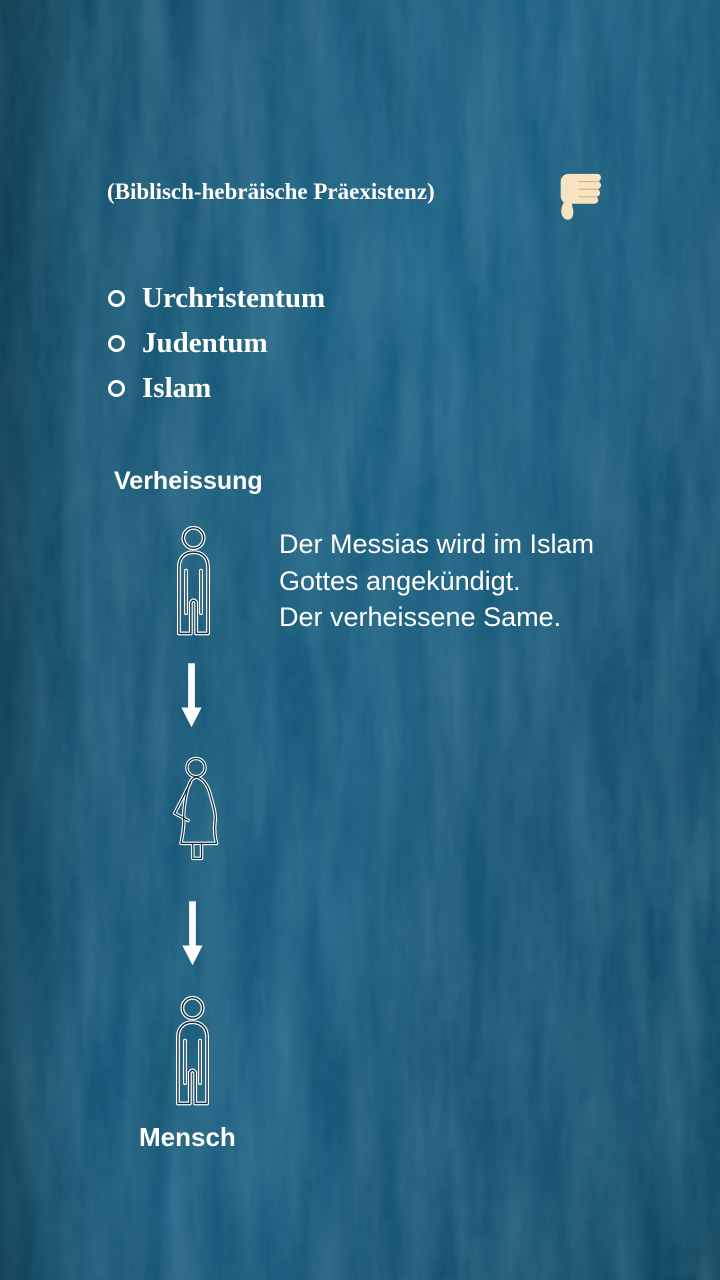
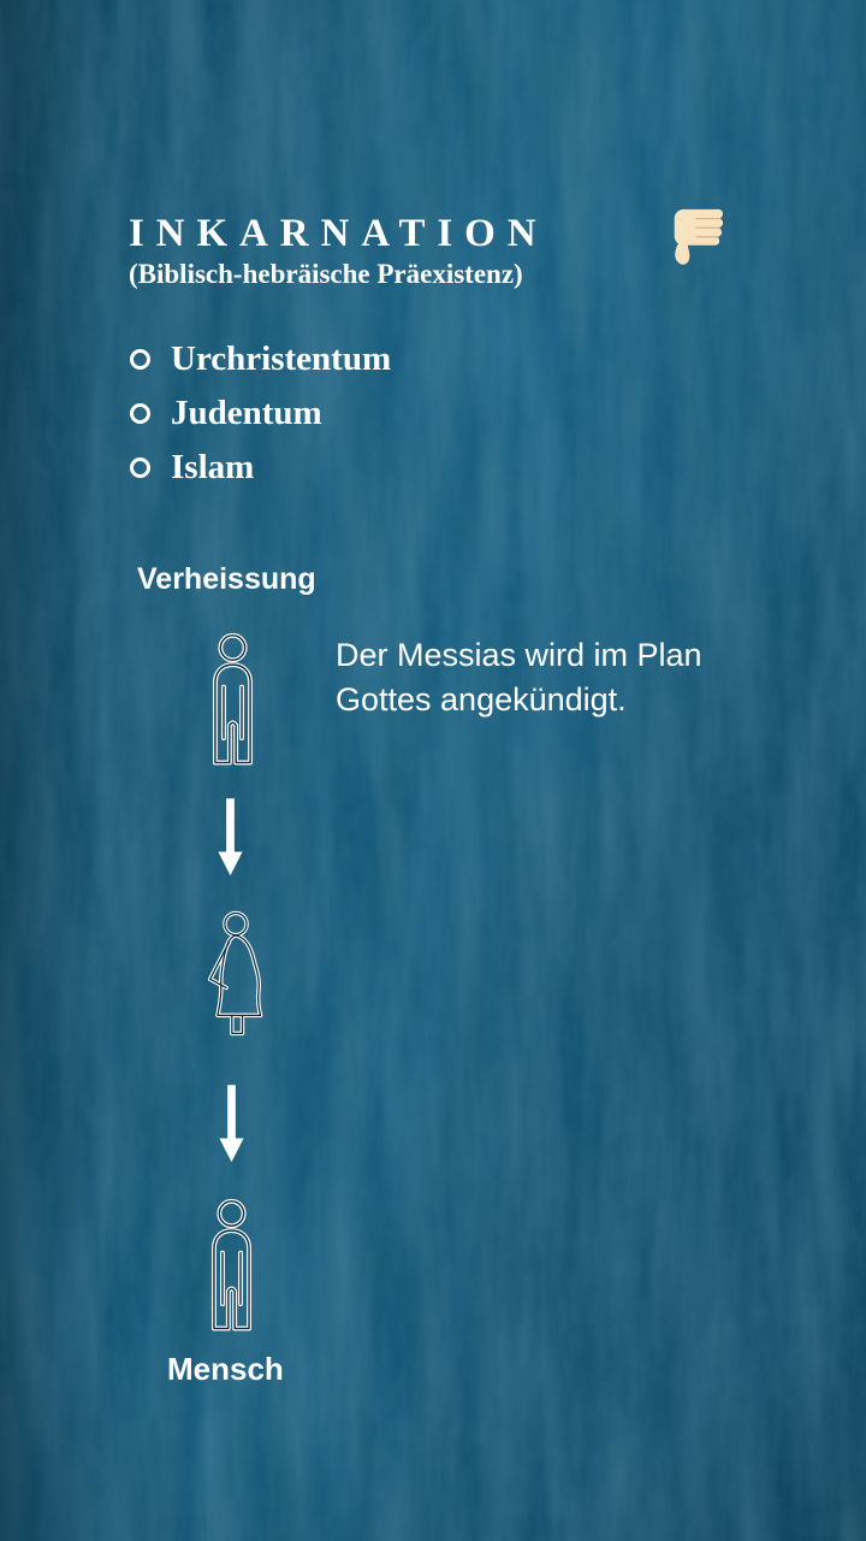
+ INKARNATION
  (Biblisch-hebräische Präexistenz)
  Urchristentum
  Judentum
  Islam
  Verheissung
- Der Messias wird im Islam
+ Der Messias wird im Plan
  Gottes angekündigt.
- Der verheissene Same.
  Mensch
